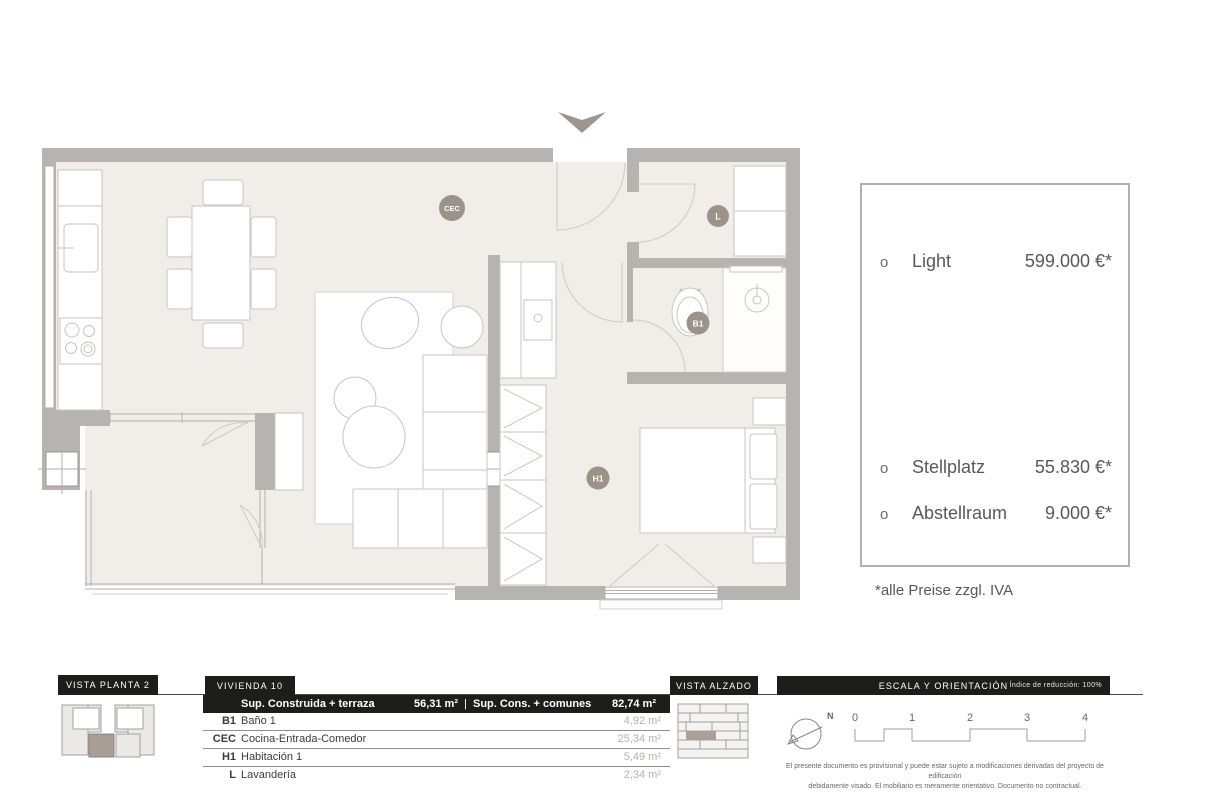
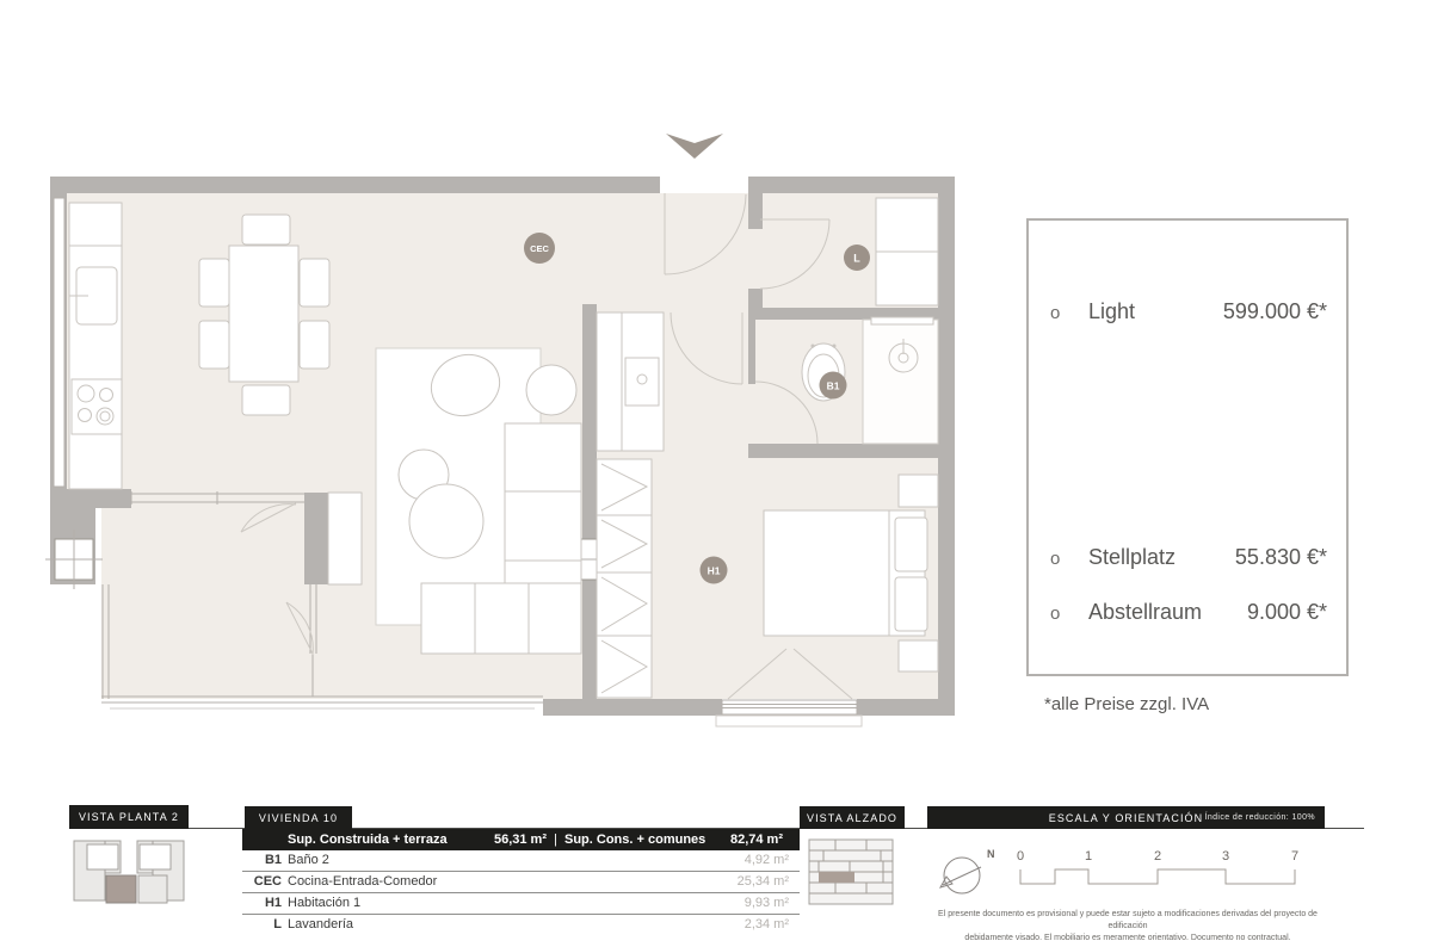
  CEC
  L
  B1
  H1
  N
  0
  1
  2
  3
- 4
+ 7
  o
  Light
  599.000 €*
  o
  Stellplatz
  55.830 €*
  o
  Abstellraum
  9.000 €*
  *alle Preise zzgl. IVA
  VISTA PLANTA 2
  VIVIENDA 10
  VISTA ALZADO
  ESCALA Y ORIENTACIÓN
  Sup. Construida + terraza
  56,31 m²
  |
  Sup. Cons. + comunes
  82,74 m²
  B1
- Baño 1
+ Baño 2
  4,92 m²
  CEC
  Cocina-Entrada-Comedor
  25,34 m²
  H1
  Habitación 1
- 5,49 m²
+ 9,93 m²
  L
  Lavandería
  2,34 m²
